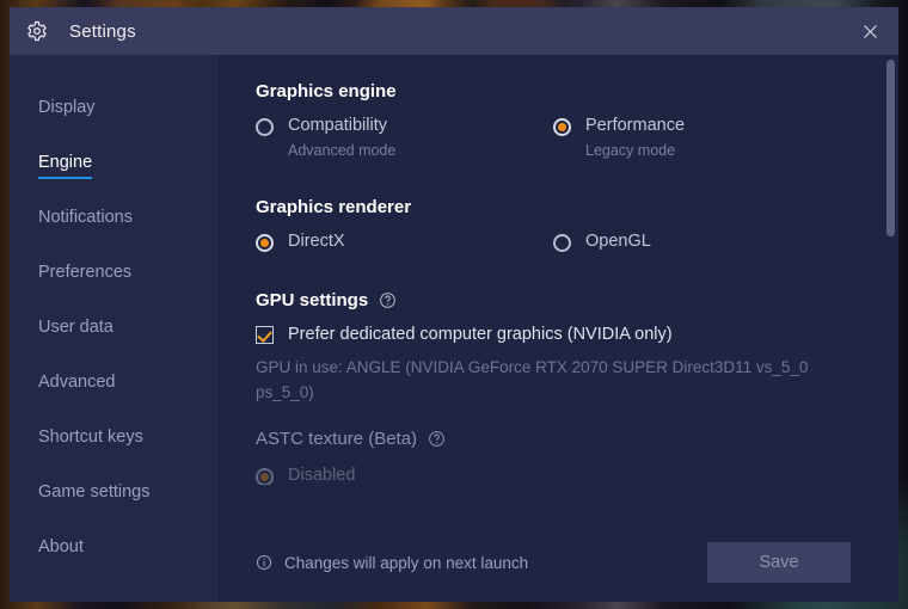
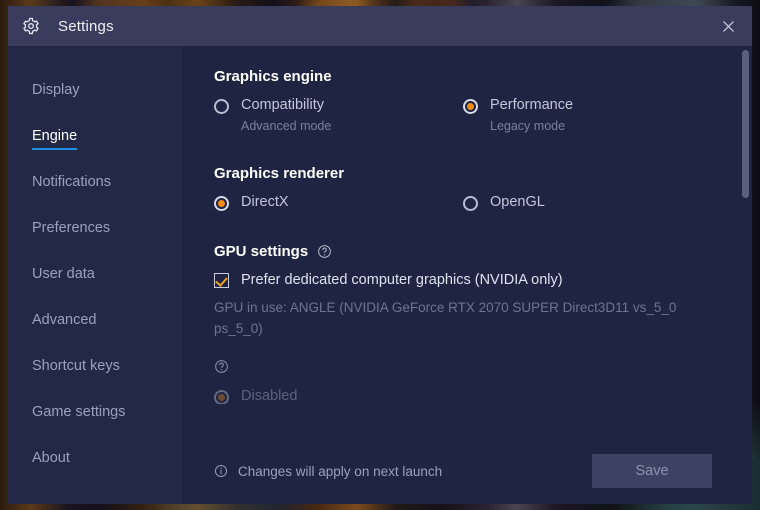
  Settings
  Display
  Engine
  Notifications
  Preferences
  User data
  Advanced
  Shortcut keys
  Game settings
  About
  Graphics engine
  Compatibility
  Advanced mode
  Performance
  Legacy mode
  Graphics renderer
  DirectX
  OpenGL
  GPU settings
  Prefer dedicated computer graphics (NVIDIA only)
  GPU in use: ANGLE (NVIDIA GeForce RTX 2070 SUPER Direct3D11 vs_5_0 ps_5_0)
- ASTC texture (Beta)
  Disabled
  Changes will apply on next launch
  Save
